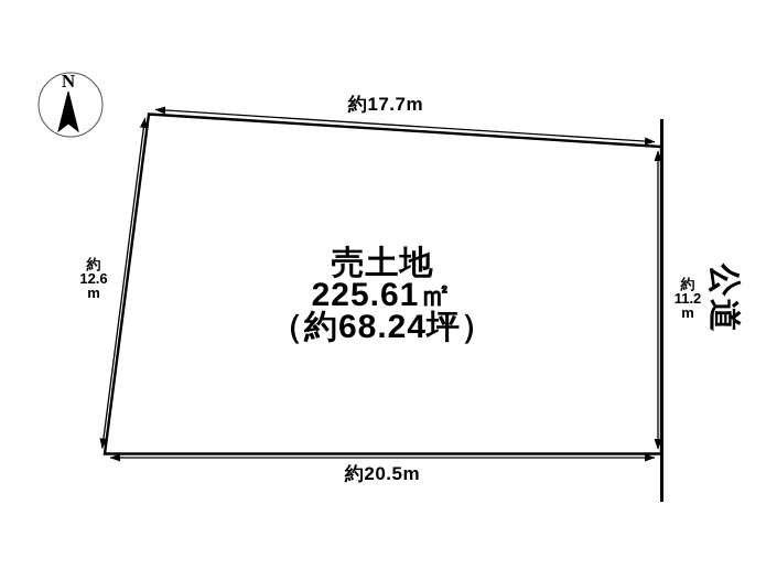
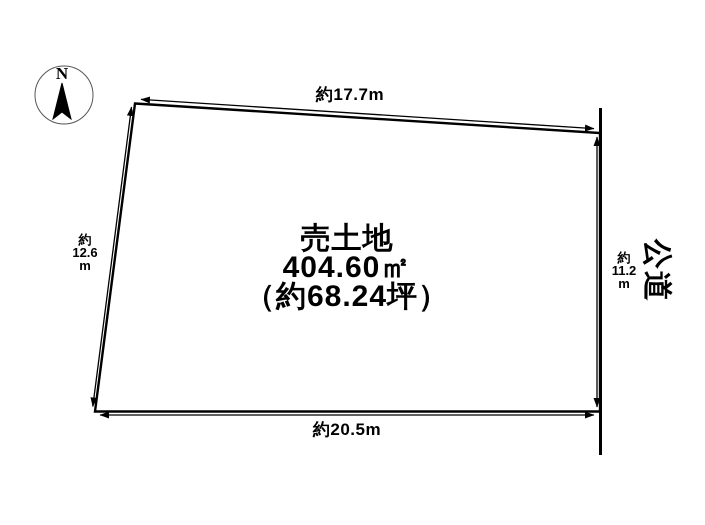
  N
  約17.7m
  約20.5m
  約
  12.6
  m
  約
  11.2
  m
  売土地
- 225.61㎡
+ 404.60㎡
  （約68.24坪）
